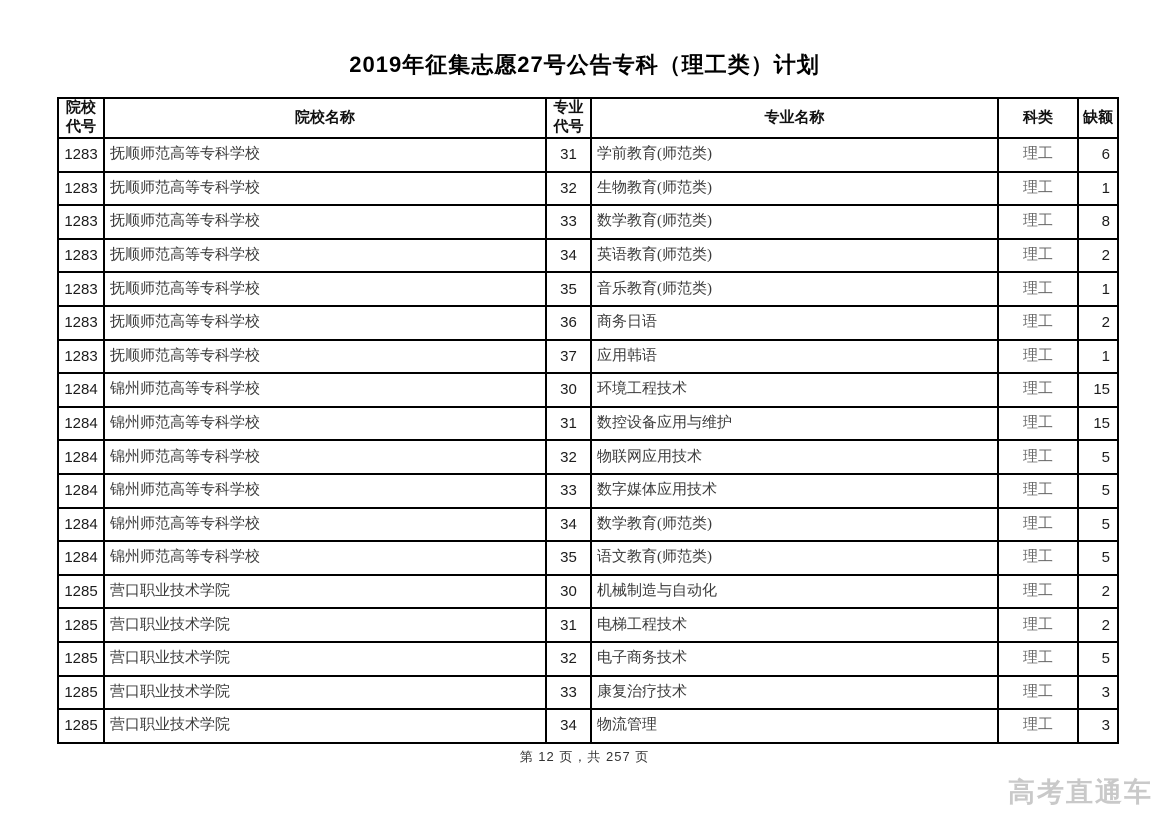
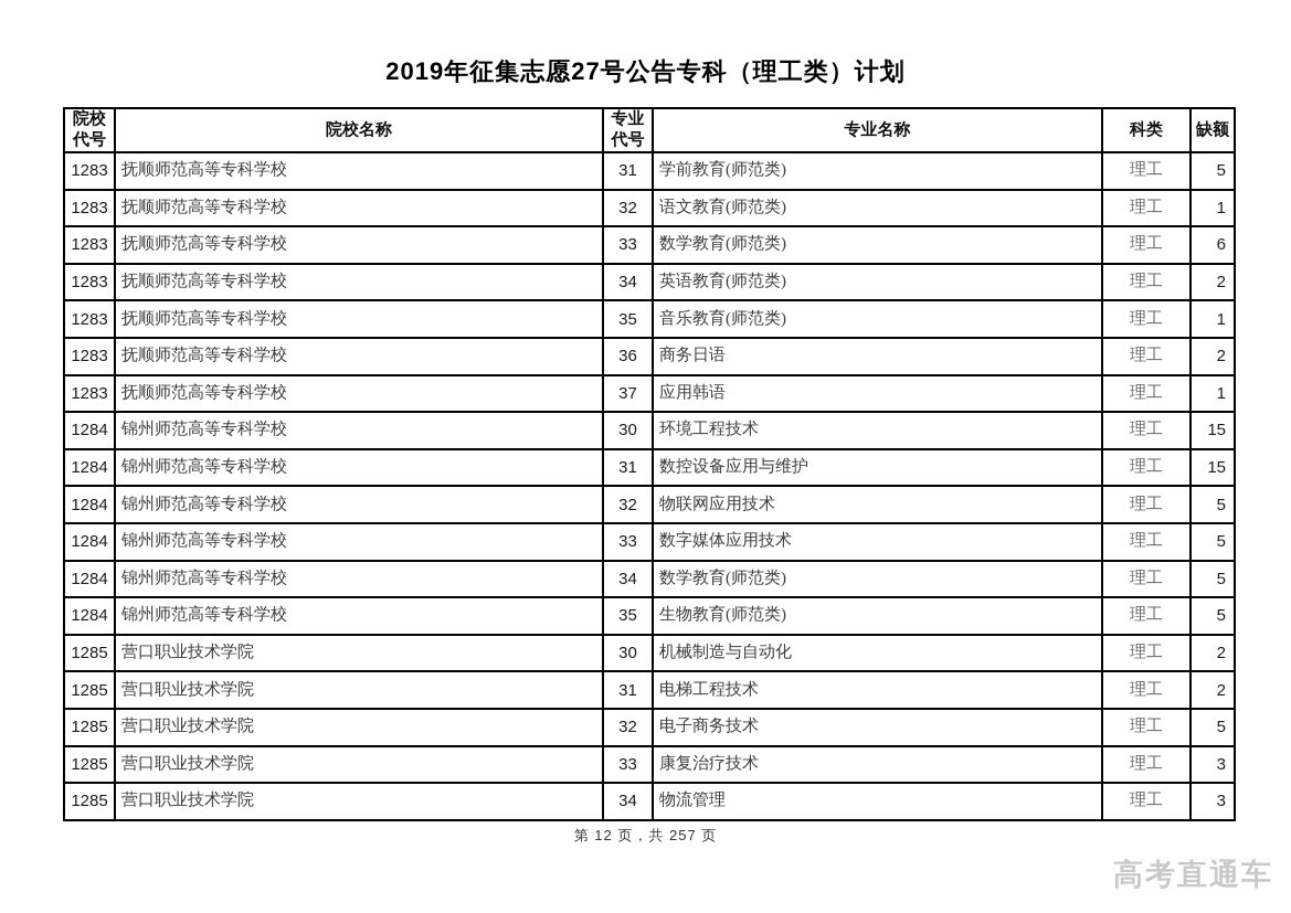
  2019年征集志愿27号公告专科（理工类）计划
  院校 代号	院校名称	专业 代号	专业名称	科类	缺额
- 1283	抚顺师范高等专科学校	31	学前教育(师范类)	理工	6
+ 1283	抚顺师范高等专科学校	31	学前教育(师范类)	理工	5
- 1283	抚顺师范高等专科学校	32	生物教育(师范类)	理工	1
+ 1283	抚顺师范高等专科学校	32	语文教育(师范类)	理工	1
- 1283	抚顺师范高等专科学校	33	数学教育(师范类)	理工	8
+ 1283	抚顺师范高等专科学校	33	数学教育(师范类)	理工	6
  1283	抚顺师范高等专科学校	34	英语教育(师范类)	理工	2
  1283	抚顺师范高等专科学校	35	音乐教育(师范类)	理工	1
  1283	抚顺师范高等专科学校	36	商务日语	理工	2
  1283	抚顺师范高等专科学校	37	应用韩语	理工	1
  1284	锦州师范高等专科学校	30	环境工程技术	理工	15
  1284	锦州师范高等专科学校	31	数控设备应用与维护	理工	15
  1284	锦州师范高等专科学校	32	物联网应用技术	理工	5
  1284	锦州师范高等专科学校	33	数字媒体应用技术	理工	5
  1284	锦州师范高等专科学校	34	数学教育(师范类)	理工	5
- 1284	锦州师范高等专科学校	35	语文教育(师范类)	理工	5
+ 1284	锦州师范高等专科学校	35	生物教育(师范类)	理工	5
  1285	营口职业技术学院	30	机械制造与自动化	理工	2
  1285	营口职业技术学院	31	电梯工程技术	理工	2
  1285	营口职业技术学院	32	电子商务技术	理工	5
  1285	营口职业技术学院	33	康复治疗技术	理工	3
  1285	营口职业技术学院	34	物流管理	理工	3
  第 12 页，共 257 页
  高考直通车
